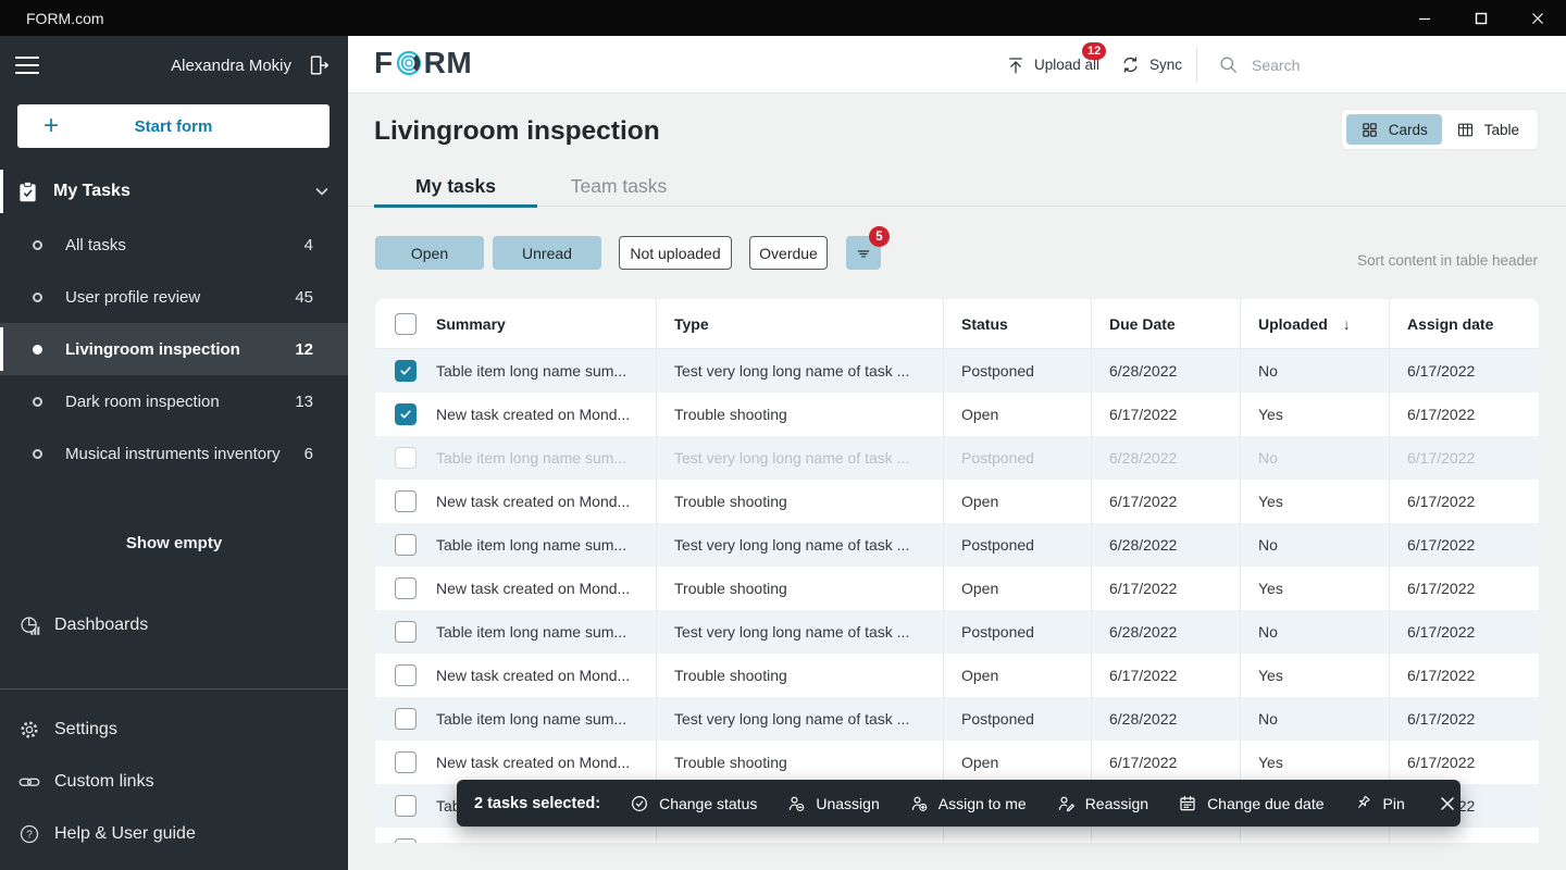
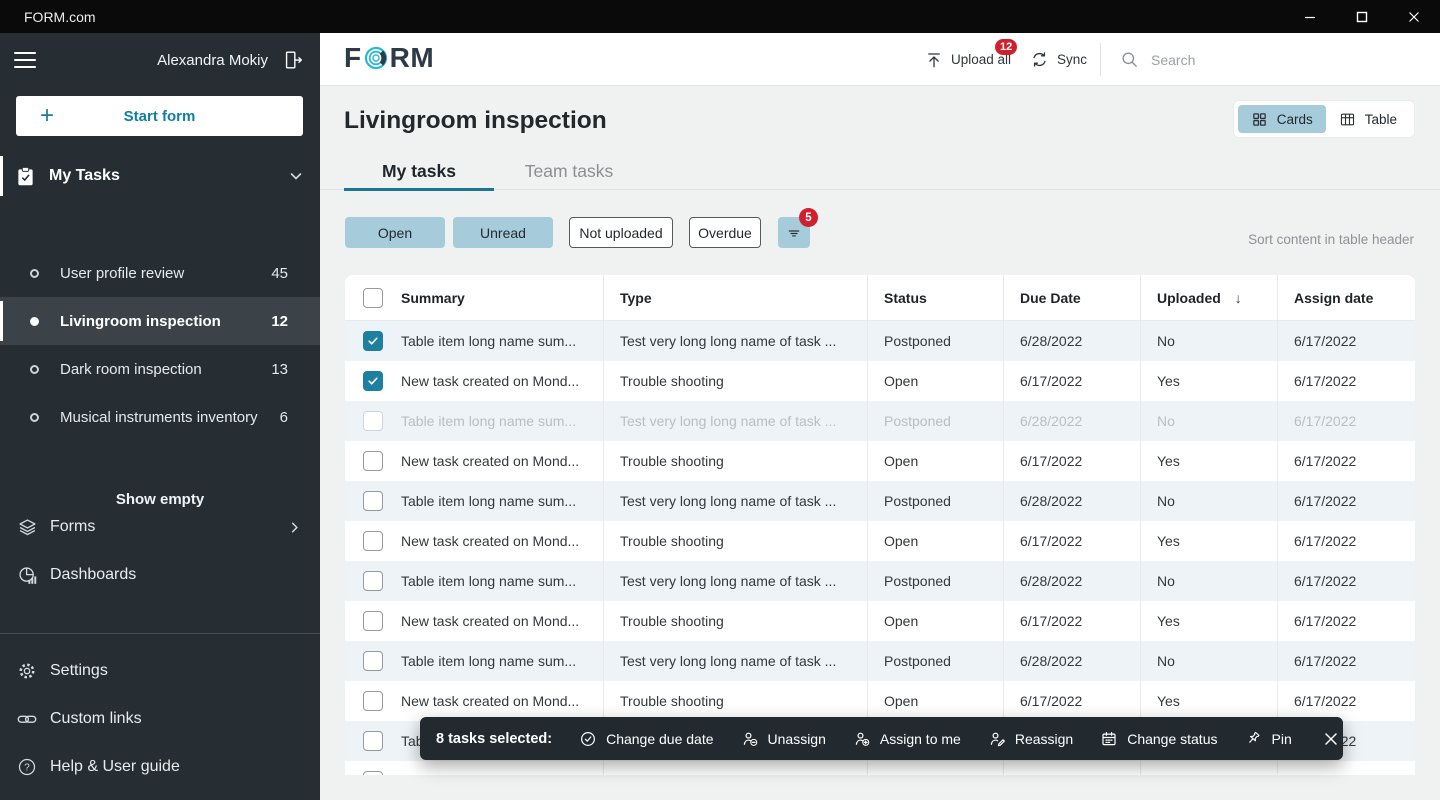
  FORM.com
  Alexandra Mokiy
  +
  Start form
  My Tasks
- All tasks
- 4
  User profile review
  45
  Livingroom inspection
  12
  Dark room inspection
  13
  Musical instruments inventory
  6
  Show empty
+ Forms
  Dashboards
  Settings
  Custom links
  ?
  Help & User guide
  F
  RM
  Upload all
  12
  Sync
  Search
  Livingroom inspection
  Cards
  Table
  My tasks
  Team tasks
  Open
  Unread
  Not uploaded
  Overdue
  5
  Sort content in table header
  Summary
  Type
  Status
  Due Date
  Uploaded
  ↓
  Assign date
  Table item long name sum...
  Test very long long name of task ...
  Postponed
  6/28/2022
  No
  6/17/2022
  New task created on Mond...
  Trouble shooting
  Open
  6/17/2022
  Yes
  6/17/2022
  Table item long name sum...
  Test very long long name of task ...
  Postponed
  6/28/2022
  No
  6/17/2022
  New task created on Mond...
  Trouble shooting
  Open
  6/17/2022
  Yes
  6/17/2022
  Table item long name sum...
  Test very long long name of task ...
  Postponed
  6/28/2022
  No
  6/17/2022
  New task created on Mond...
  Trouble shooting
  Open
  6/17/2022
  Yes
  6/17/2022
  Table item long name sum...
  Test very long long name of task ...
  Postponed
  6/28/2022
  No
  6/17/2022
  New task created on Mond...
  Trouble shooting
  Open
  6/17/2022
  Yes
  6/17/2022
  Table item long name sum...
  Test very long long name of task ...
  Postponed
  6/28/2022
  No
  6/17/2022
  New task created on Mond...
  Trouble shooting
  Open
  6/17/2022
  Yes
  6/17/2022
- 2 tasks selected:
+ 8 tasks selected:
- Change status
+ Change due date
  Unassign
  Assign to me
  Reassign
- Change due date
+ Change status
  Pin
